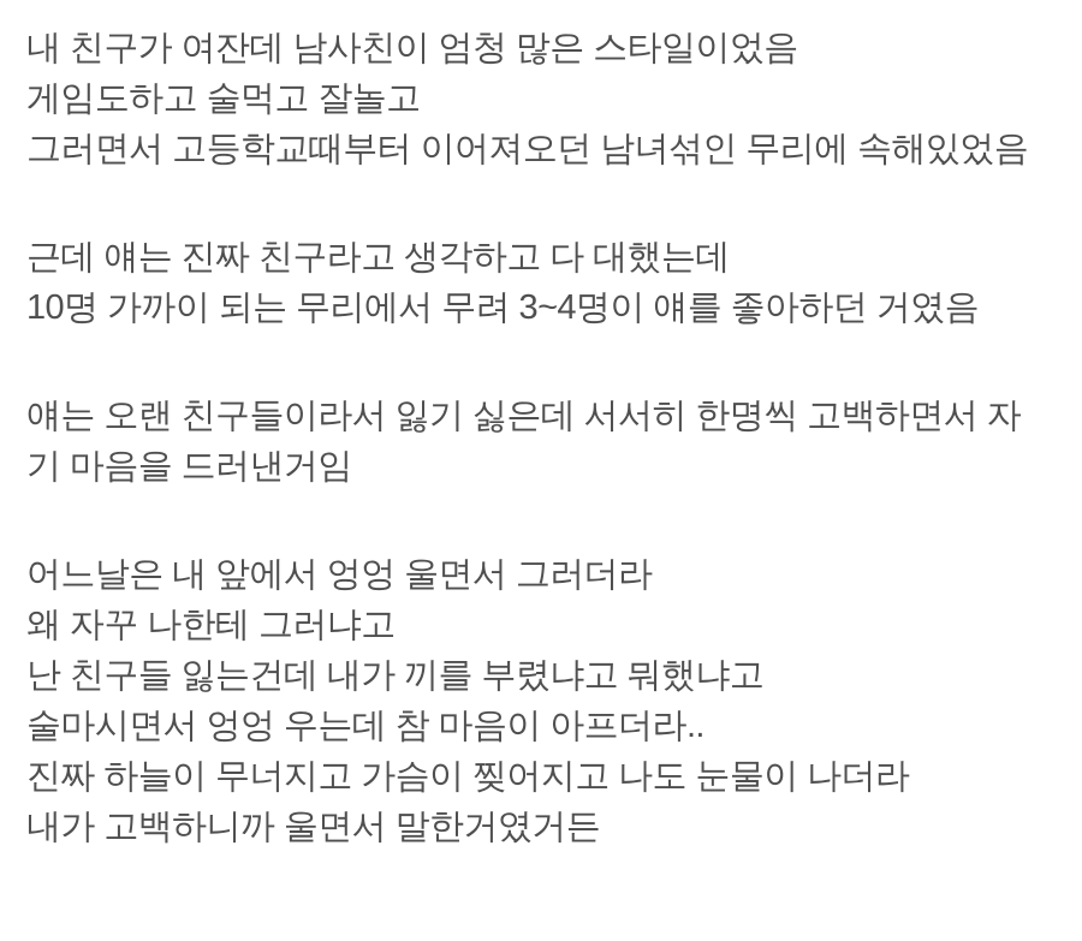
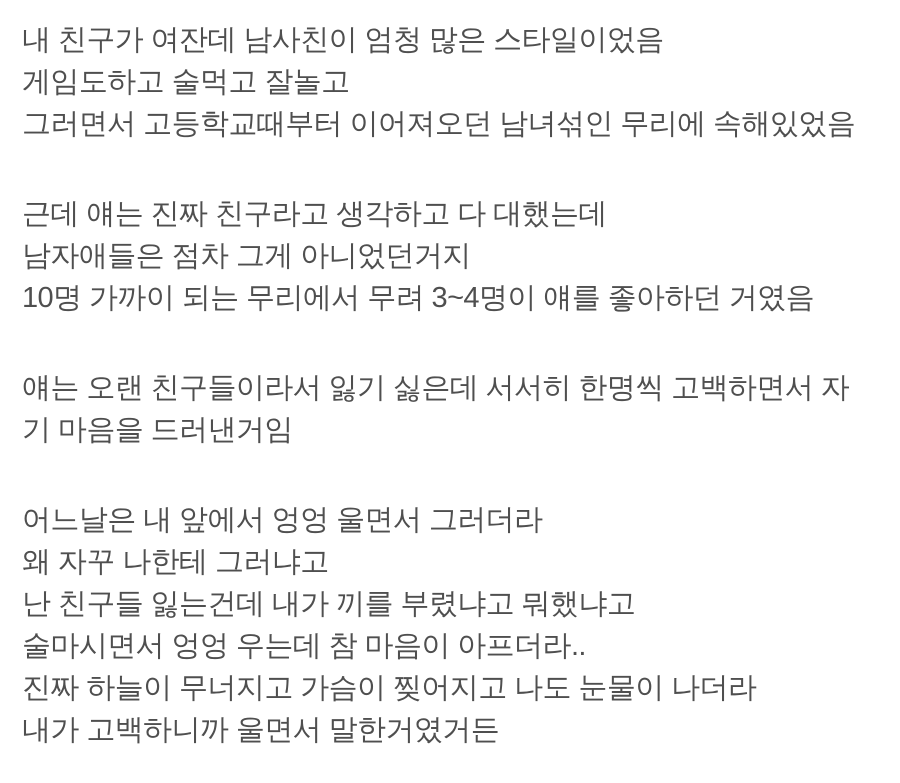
  내 친구가 여잔데 남사친이 엄청 많은 스타일이었음
  게임도하고 술먹고 잘놀고
  그러면서 고등학교때부터 이어져오던 남녀섞인 무리에 속해있었음
  근데 얘는 진짜 친구라고 생각하고 다 대했는데
+ 남자애들은 점차 그게 아니었던거지
  10명 가까이 되는 무리에서 무려 3~4명이 얘를 좋아하던 거였음
  얘는 오랜 친구들이라서 잃기 싫은데 서서히 한명씩 고백하면서 자
  기 마음을 드러낸거임
  어느날은 내 앞에서 엉엉 울면서 그러더라
  왜 자꾸 나한테 그러냐고
  난 친구들 잃는건데 내가 끼를 부렸냐고 뭐했냐고
  술마시면서 엉엉 우는데 참 마음이 아프더라..
  진짜 하늘이 무너지고 가슴이 찢어지고 나도 눈물이 나더라
  내가 고백하니까 울면서 말한거였거든
